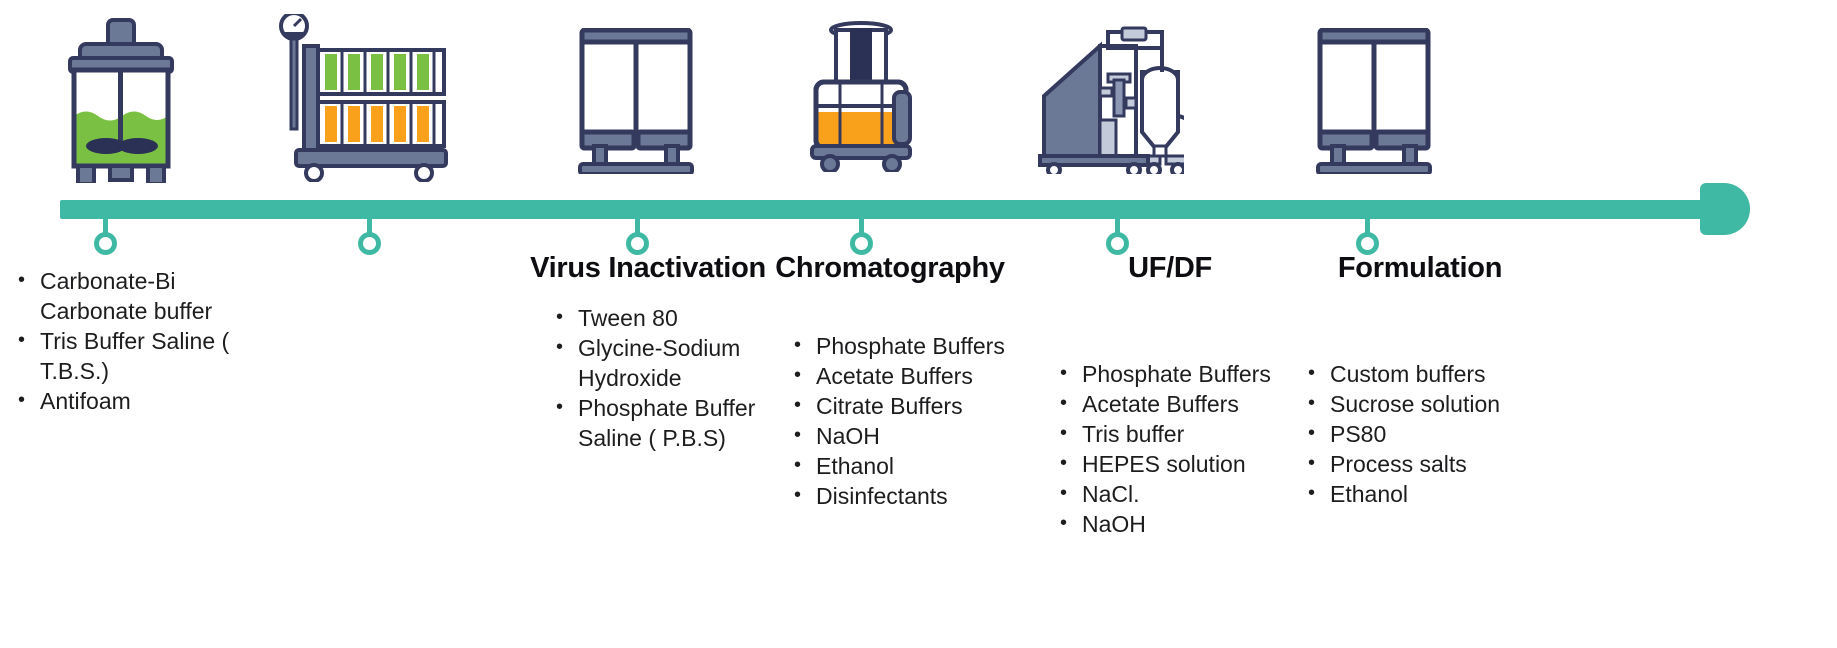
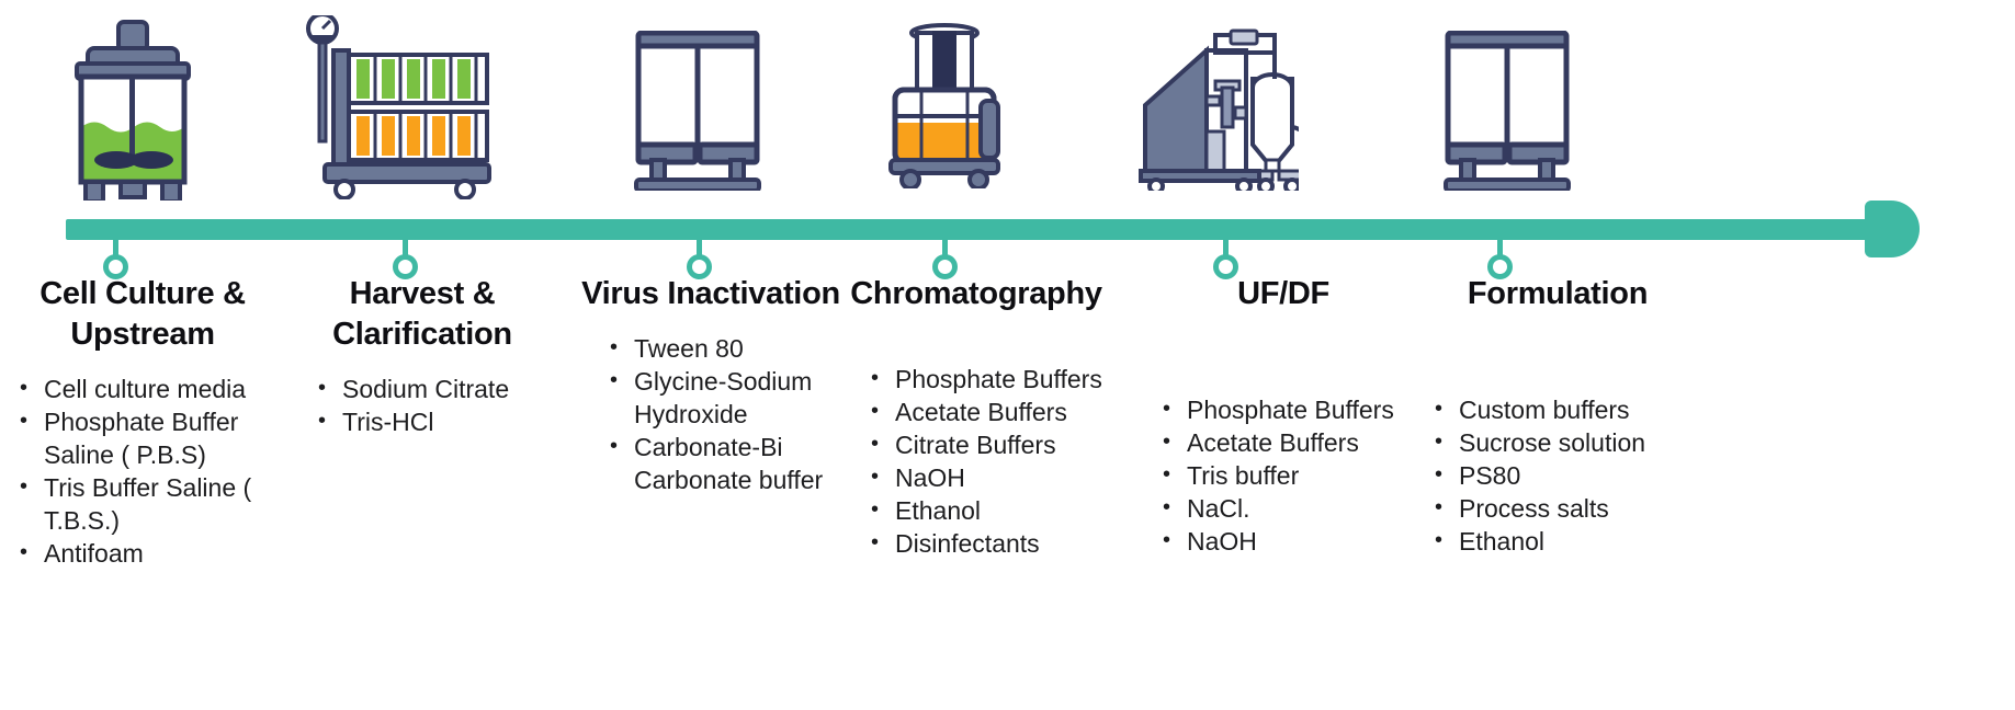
+ Cell Culture & Upstream
+ Cell culture media
- Carbonate-Bi Carbonate buffer
+ Phosphate Buffer Saline ( P.B.S)
  Tris Buffer Saline ( T.B.S.)
  Antifoam
+ Harvest & Clarification
+ Sodium Citrate
+ Tris-HCl
  Virus Inactivation
  Tween 80
  Glycine-Sodium Hydroxide
- Phosphate Buffer Saline ( P.B.S)
+ Carbonate-Bi Carbonate buffer
  Chromatography
  Phosphate Buffers
  Acetate Buffers
  Citrate Buffers
  NaOH
  Ethanol
  Disinfectants
  UF/DF
  Phosphate Buffers
  Acetate Buffers
  Tris buffer
- HEPES solution
  NaCl.
  NaOH
  Formulation
  Custom buffers
  Sucrose solution
  PS80
  Process salts
  Ethanol
